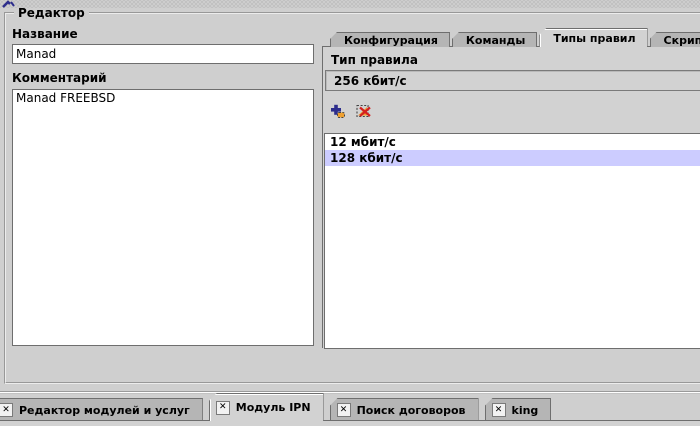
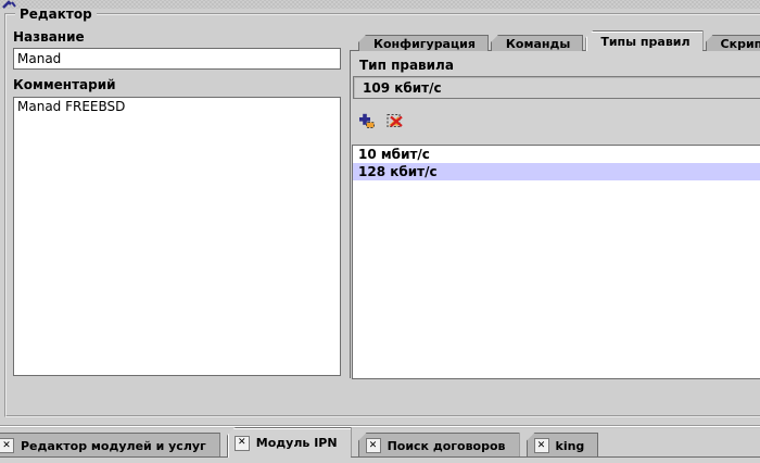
  Редактор
  Название
  Manad
  Комментарий
  Manad FREEBSD
  Конфигурация
  Команды
  Типы правил
  Скрип
  Тип правила
- 256 кбит/с
+ 109 кбит/с
- 12 мбит/с
+ 10 мбит/с
  128 кбит/с
  ✕
  Редактор модулей и услуг
  ✕
  Модуль IPN
  ✕
  Поиск договоров
  ✕
  king
